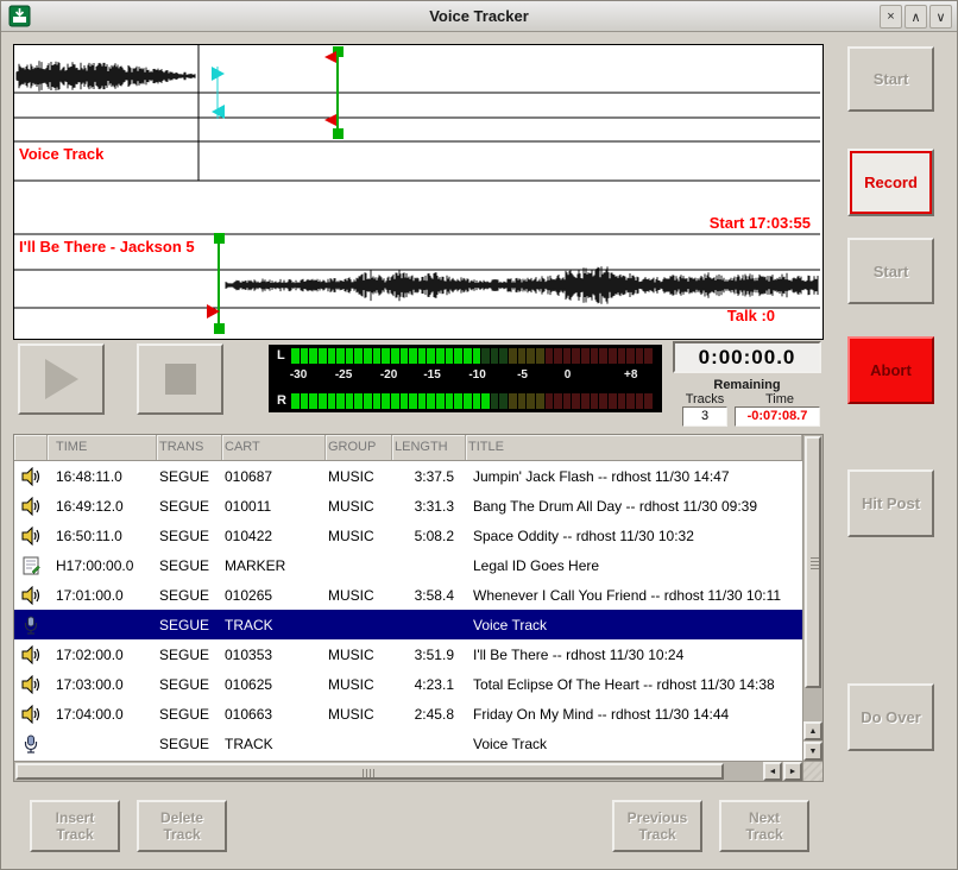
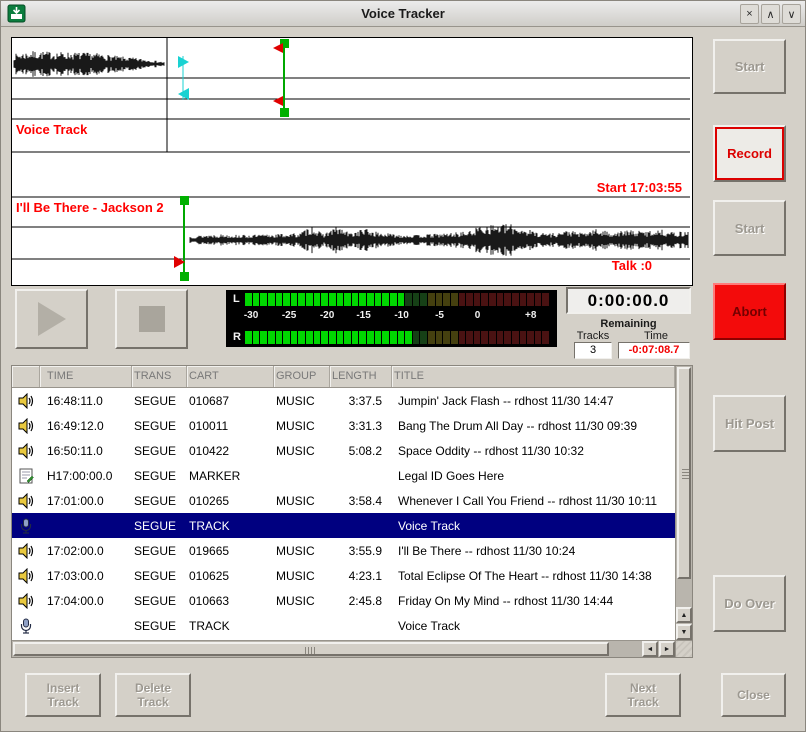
  Voice Tracker
  ×
  ∧
  ∨
  Voice Track
- I'll Be There - Jackson 5
+ I'll Be There - Jackson 2
  Start 17:03:55
  Talk :0
  L
  -30
  -25
  -20
  -15
  -10
  -5
  0
  +8
  R
  0:00:00.0
  Remaining
  Tracks
  Time
  3
  -0:07:08.7
  Start
  Record
  Start
  Abort
  Hit Post
  Do Over
  TIME
  TRANS
  CART
  GROUP
  LENGTH
  TITLE
  16:48:11.0
  SEGUE
  010687
  MUSIC
  3:37.5
  Jumpin' Jack Flash -- rdhost 11/30 14:47
  16:49:12.0
  SEGUE
  010011
  MUSIC
  3:31.3
  Bang The Drum All Day -- rdhost 11/30 09:39
  16:50:11.0
  SEGUE
  010422
  MUSIC
  5:08.2
  Space Oddity -- rdhost 11/30 10:32
  H17:00:00.0
  SEGUE
  MARKER
  Legal ID Goes Here
  17:01:00.0
  SEGUE
  010265
  MUSIC
  3:58.4
  Whenever I Call You Friend -- rdhost 11/30 10:11
  SEGUE
  TRACK
  Voice Track
  17:02:00.0
  SEGUE
- 010353
+ 019665
  MUSIC
- 3:51.9
+ 3:55.9
  I'll Be There -- rdhost 11/30 10:24
  17:03:00.0
  SEGUE
  010625
  MUSIC
  4:23.1
  Total Eclipse Of The Heart -- rdhost 11/30 14:38
  17:04:00.0
  SEGUE
  010663
  MUSIC
  2:45.8
  Friday On My Mind -- rdhost 11/30 14:44
  SEGUE
  TRACK
  Voice Track
  Insert Track
  Delete Track
- Previous Track
  Next Track
+ Close
